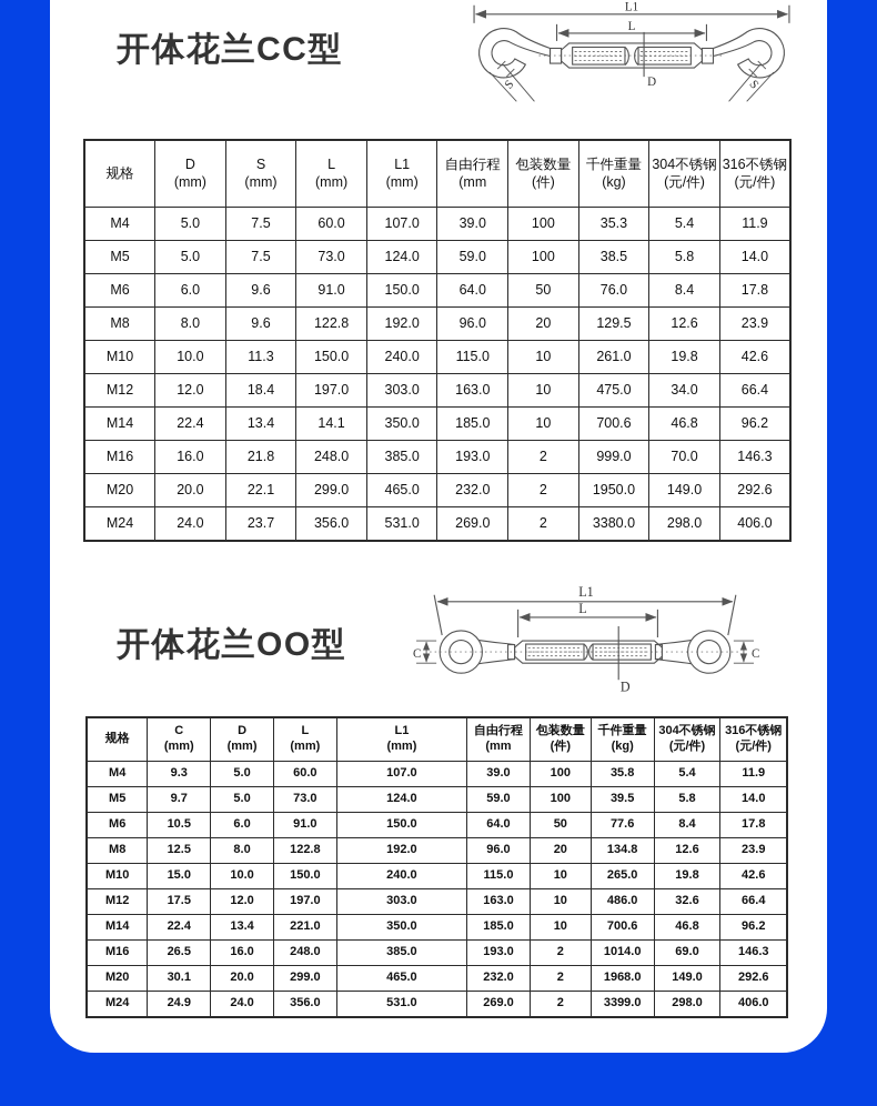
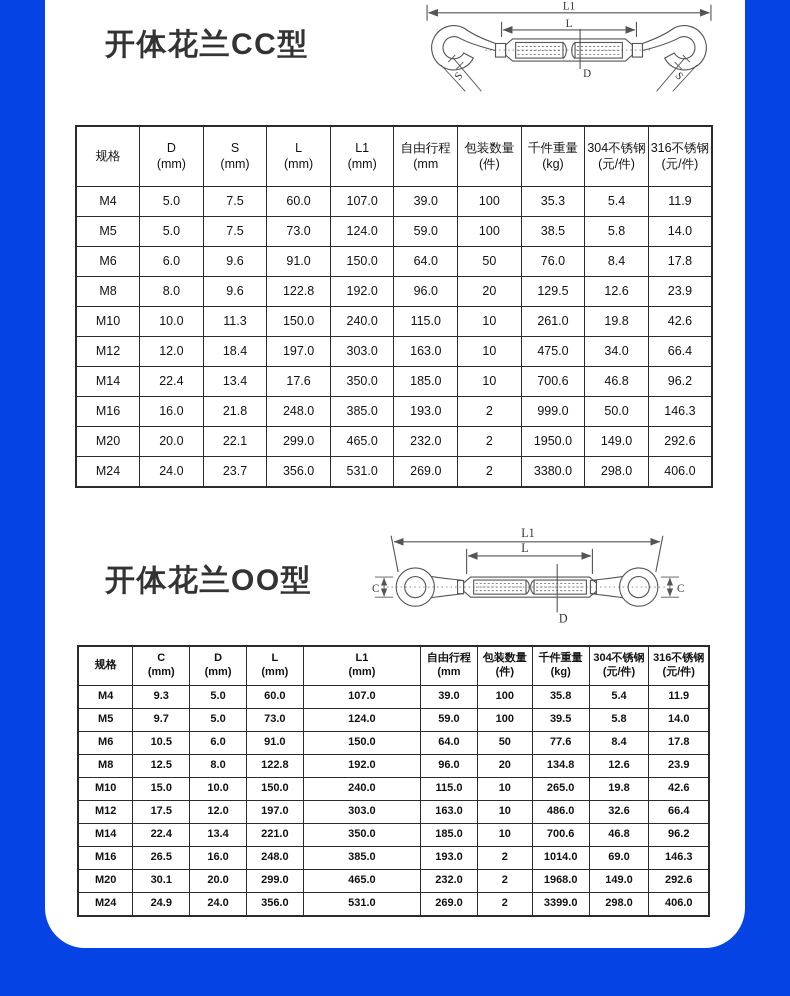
  开体花兰CC型
  L1
  L
  D
  规格	D(mm)	S(mm)	L(mm)	L1(mm)	自由行程(mm	包装数量(件)	千件重量(kg)	304不锈钢(元/件)	316不锈钢(元/件)
  M4	5.0	7.5	60.0	107.0	39.0	100	35.3	5.4	11.9
  M5	5.0	7.5	73.0	124.0	59.0	100	38.5	5.8	14.0
  M6	6.0	9.6	91.0	150.0	64.0	50	76.0	8.4	17.8
  M8	8.0	9.6	122.8	192.0	96.0	20	129.5	12.6	23.9
  M10	10.0	11.3	150.0	240.0	115.0	10	261.0	19.8	42.6
  M12	12.0	18.4	197.0	303.0	163.0	10	475.0	34.0	66.4
- M14	22.4	13.4	14.1	350.0	185.0	10	700.6	46.8	96.2
+ M14	22.4	13.4	17.6	350.0	185.0	10	700.6	46.8	96.2
- M16	16.0	21.8	248.0	385.0	193.0	2	999.0	70.0	146.3
+ M16	16.0	21.8	248.0	385.0	193.0	2	999.0	50.0	146.3
  M20	20.0	22.1	299.0	465.0	232.0	2	1950.0	149.0	292.6
  M24	24.0	23.7	356.0	531.0	269.0	2	3380.0	298.0	406.0
  开体花兰OO型
  L1
  L
  D
  C
  C
  规格	C(mm)	D(mm)	L(mm)	L1(mm)	自由行程(mm	包装数量(件)	千件重量(kg)	304不锈钢(元/件)	316不锈钢(元/件)
  M4	9.3	5.0	60.0	107.0	39.0	100	35.8	5.4	11.9
  M5	9.7	5.0	73.0	124.0	59.0	100	39.5	5.8	14.0
  M6	10.5	6.0	91.0	150.0	64.0	50	77.6	8.4	17.8
  M8	12.5	8.0	122.8	192.0	96.0	20	134.8	12.6	23.9
  M10	15.0	10.0	150.0	240.0	115.0	10	265.0	19.8	42.6
  M12	17.5	12.0	197.0	303.0	163.0	10	486.0	32.6	66.4
  M14	22.4	13.4	221.0	350.0	185.0	10	700.6	46.8	96.2
  M16	26.5	16.0	248.0	385.0	193.0	2	1014.0	69.0	146.3
  M20	30.1	20.0	299.0	465.0	232.0	2	1968.0	149.0	292.6
  M24	24.9	24.0	356.0	531.0	269.0	2	3399.0	298.0	406.0
